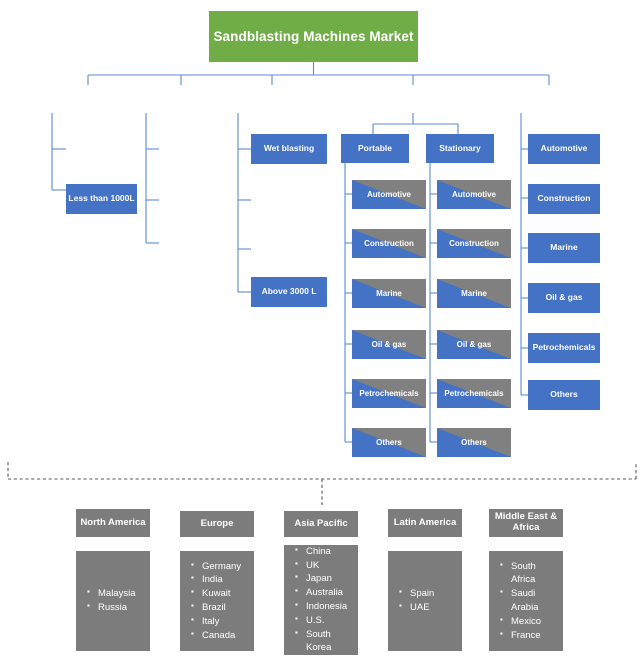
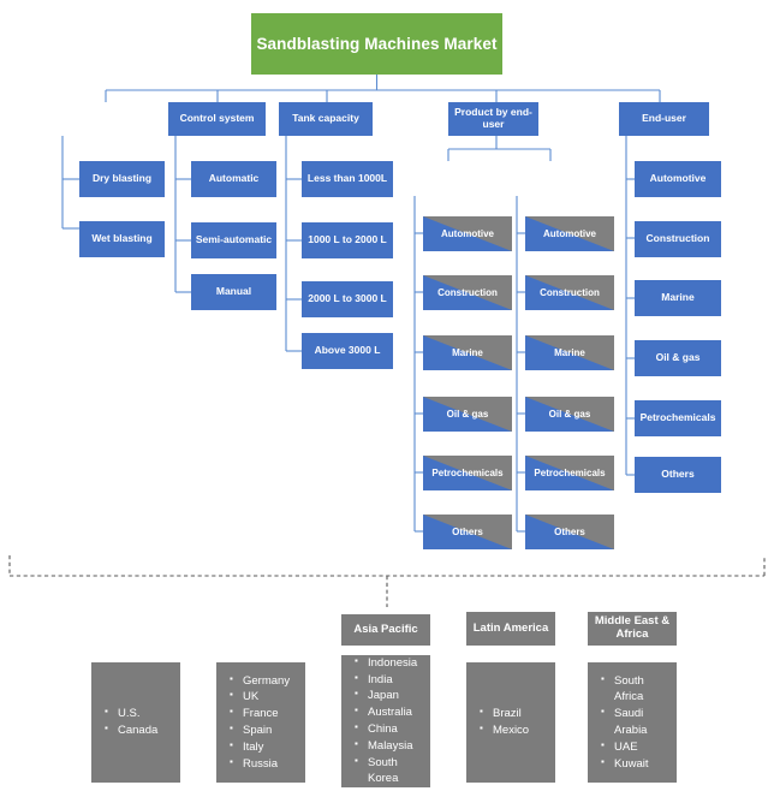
  Sandblasting Machines Market
+ Control system
+ Tank capacity
+ Product by end-user
+ End-user
+ Dry blasting
- Less than 1000L
+ Wet blasting
+ Automatic
+ Semi-automatic
+ Manual
- Wet blasting
+ Less than 1000L
+ 1000 L to 2000 L
+ 2000 L to 3000 L
  Above 3000 L
- Portable
- Stationary
  Automotive
  Construction
  Marine
  Oil & gas
  Petrochemicals
  Others
  Automotive
  Construction
  Marine
  Oil & gas
  Petrochemicals
  Others
  Automotive
  Construction
  Marine
  Oil & gas
  Petrochemicals
  Others
- North America
- Europe
  Asia Pacific
  Latin America
  Middle East & Africa
- Malaysia
+ U.S.
- Russia
+ Canada
  Germany
- India
+ UK
- Kuwait
+ France
- Brazil
+ Spain
  Italy
- Canada
+ Russia
- China
+ Indonesia
- UK
+ India
  Japan
  Australia
- Indonesia
+ China
- U.S.
+ Malaysia
  South
  Korea
- Spain
+ Brazil
- UAE
+ Mexico
  South
  Africa
  Saudi
  Arabia
- Mexico
+ UAE
- France
+ Kuwait
